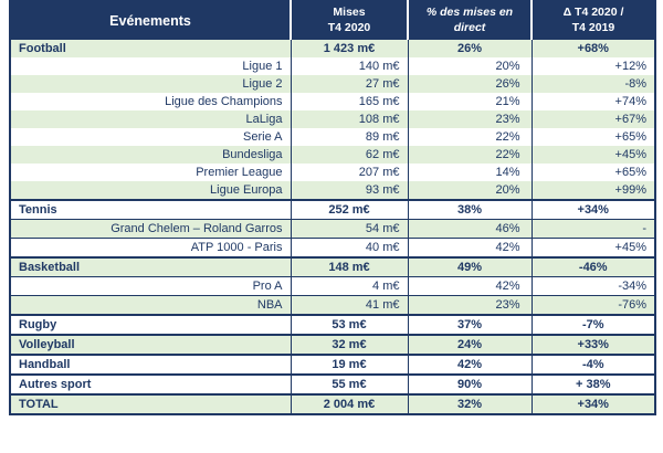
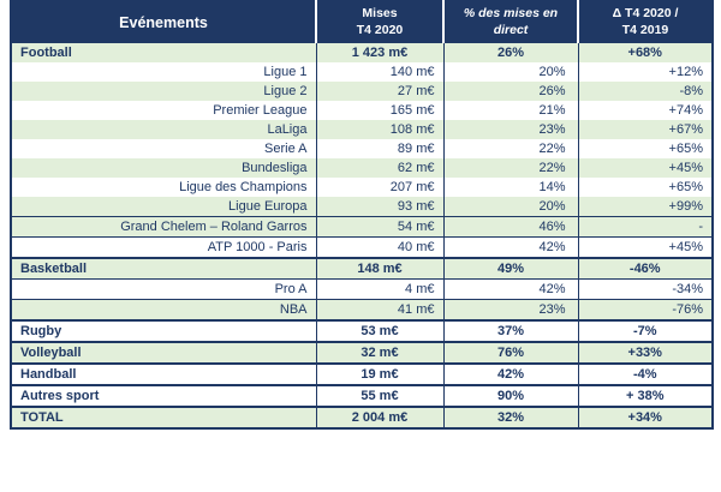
  Evénements	Mises T4 2020	% des mises en direct	Δ T4 2020 / T4 2019
  Football	1 423 m€	26%	+68%
  Ligue 1	140 m€	20%	+12%
  Ligue 2	27 m€	26%	-8%
- Ligue des Champions	165 m€	21%	+74%
+ Premier League	165 m€	21%	+74%
  LaLiga	108 m€	23%	+67%
  Serie A	89 m€	22%	+65%
  Bundesliga	62 m€	22%	+45%
- Premier League	207 m€	14%	+65%
+ Ligue des Champions	207 m€	14%	+65%
  Ligue Europa	93 m€	20%	+99%
- Tennis	252 m€	38%	+34%
  Grand Chelem – Roland Garros	54 m€	46%	-
  ATP 1000 - Paris	40 m€	42%	+45%
  Basketball	148 m€	49%	-46%
  Pro A	4 m€	42%	-34%
  NBA	41 m€	23%	-76%
  Rugby	53 m€	37%	-7%
- Volleyball	32 m€	24%	+33%
+ Volleyball	32 m€	76%	+33%
  Handball	19 m€	42%	-4%
  Autres sport	55 m€	90%	+ 38%
  TOTAL	2 004 m€	32%	+34%
